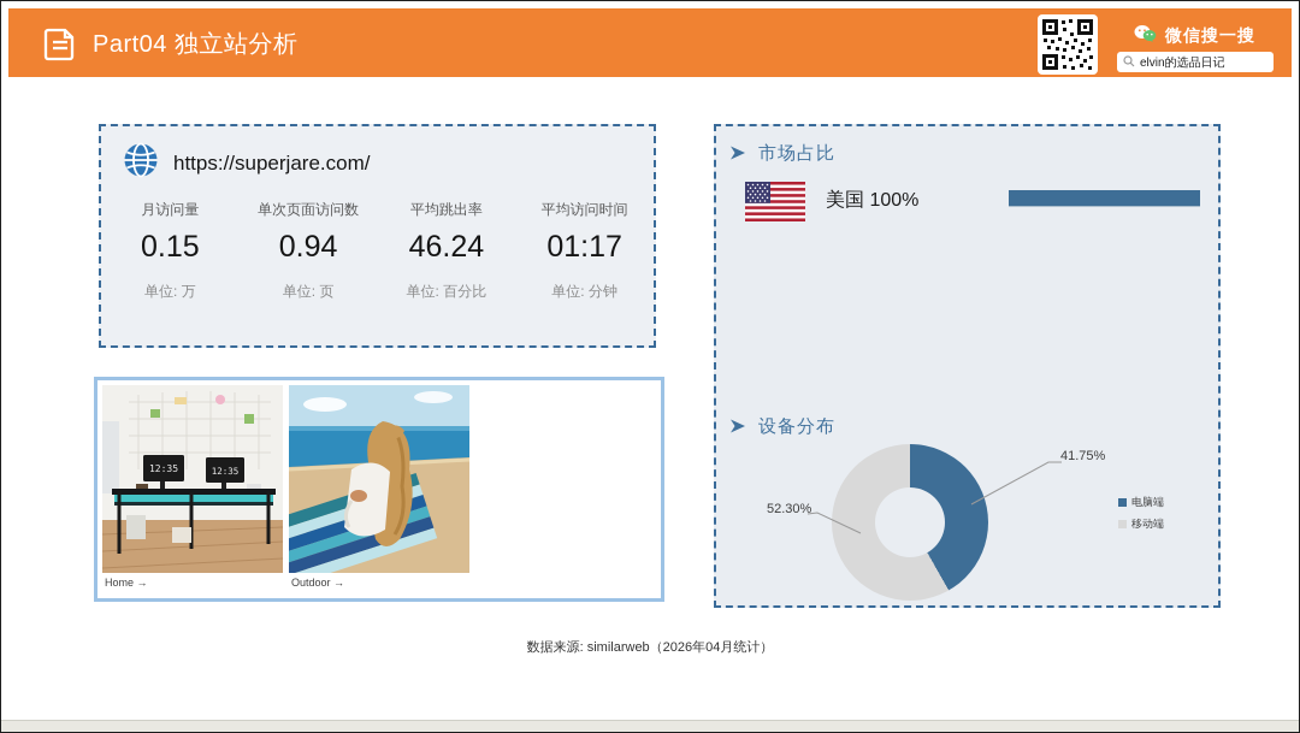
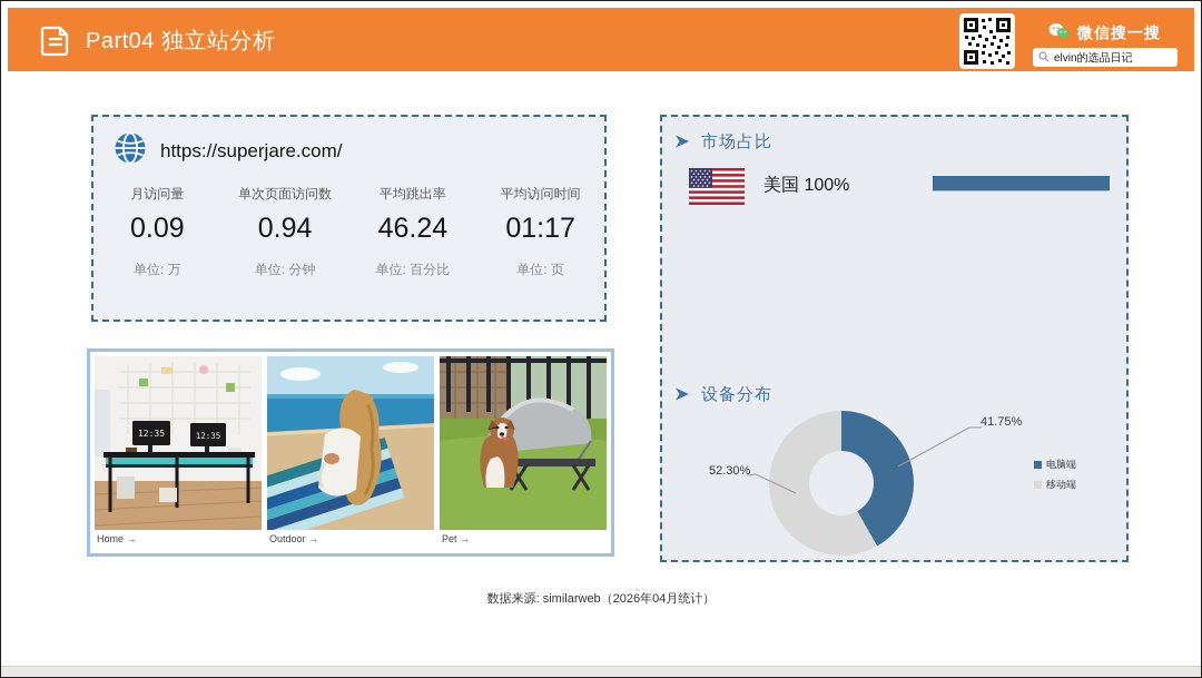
  Part04 独立站分析
  微信搜一搜
  elvin的选品日记
  https://superjare.com/
  月访问量
- 0.15
+ 0.09
  单位: 万
  单次页面访问数
  0.94
- 单位: 页
+ 单位: 分钟
  平均跳出率
  46.24
  单位: 百分比
  平均访问时间
  01:17
- 单位: 分钟
+ 单位: 页
  12:35
  12:35
  Home →
  Outdoor →
+ Pet →
  市场占比
  美国 100%
  设备分布
  41.75%
  52.30%
  电脑端
  移动端
  数据来源: similarweb（2026年04月统计）
